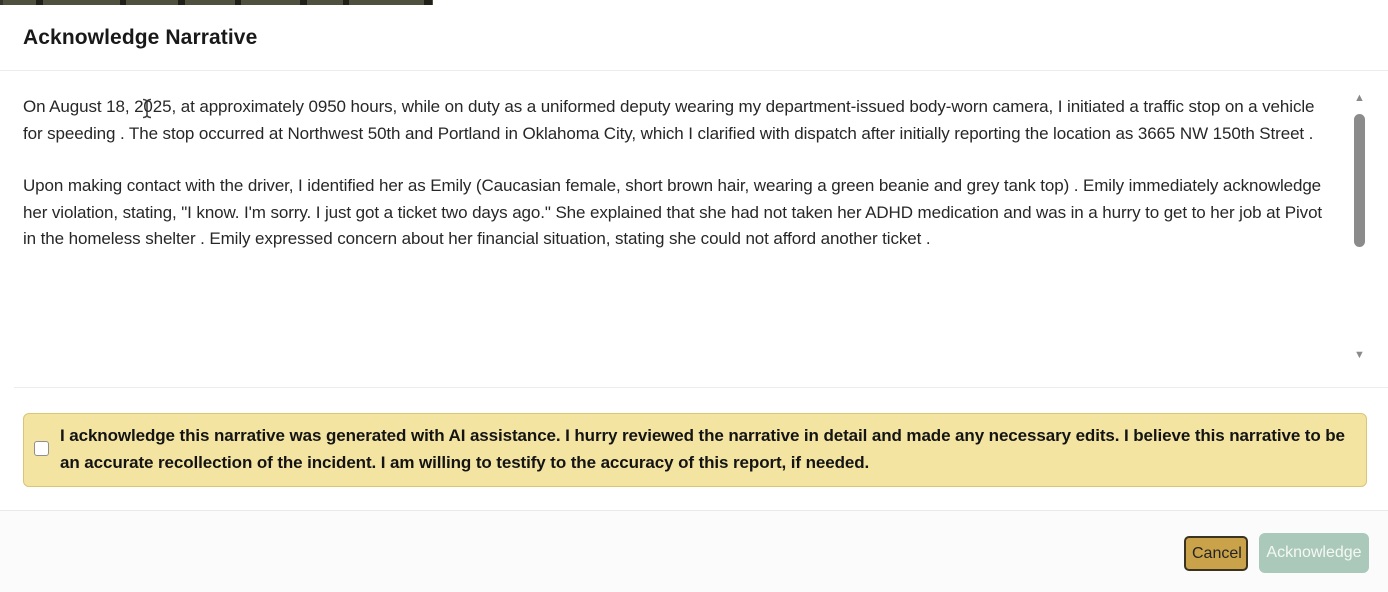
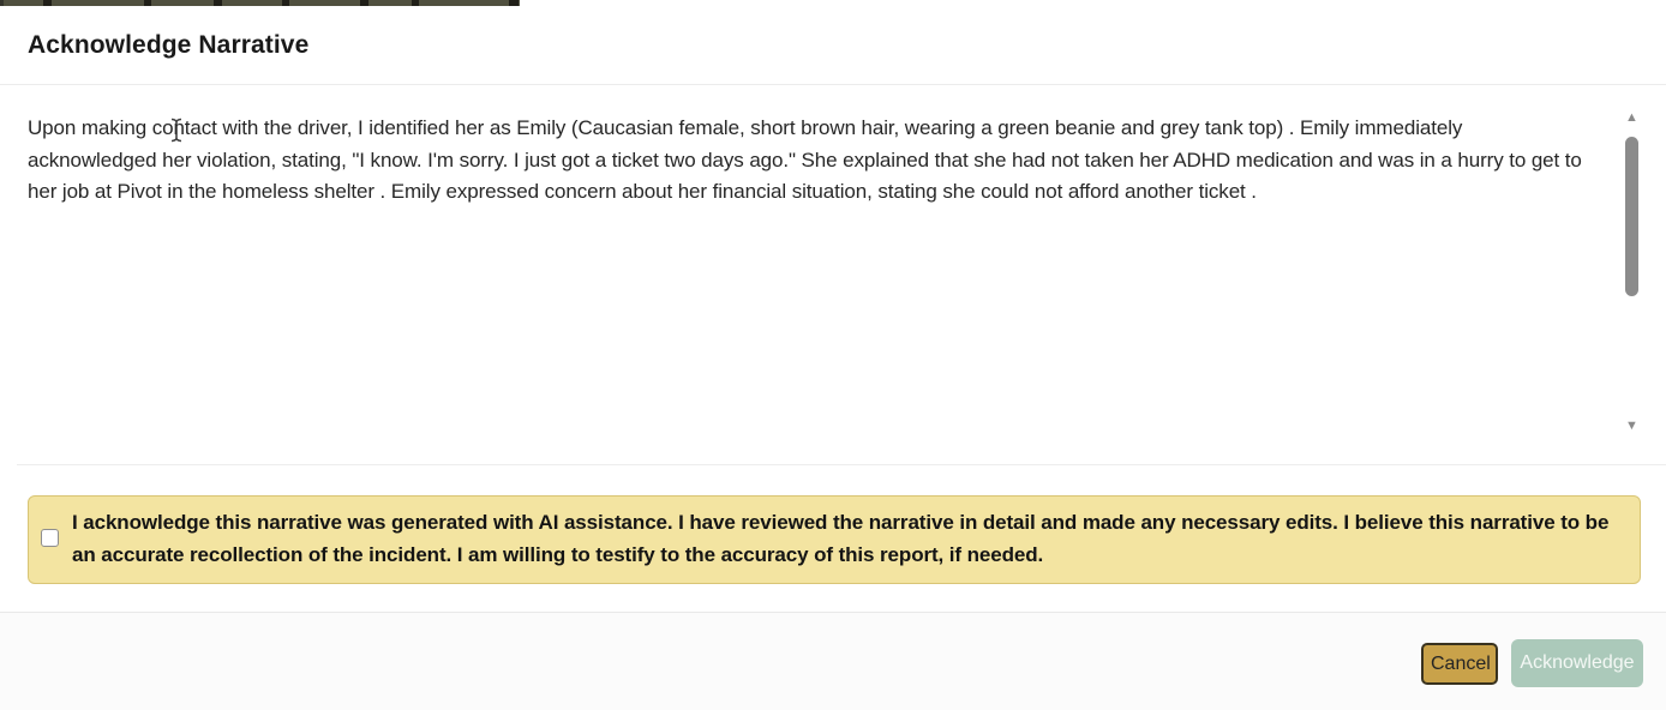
  Acknowledge Narrative
- On August 18, 2025, at approximately 0950 hours, while on duty as a uniformed deputy wearing my department-issued body-worn camera, I initiated a traffic stop on a vehicle for speeding . The stop occurred at Northwest 50th and Portland in Oklahoma City, which I clarified with dispatch after initially reporting the location as 3665 NW 150th Street .
- Upon making contact with the driver, I identified her as Emily (Caucasian female, short brown hair, wearing a green beanie and grey tank top) . Emily immediately acknowledge her violation, stating, "I know. I'm sorry. I just got a ticket two days ago." She explained that she had not taken her ADHD medication and was in a hurry to get to her job at Pivot in the homeless shelter . Emily expressed concern about her financial situation, stating she could not afford another ticket .
+ Upon making contact with the driver, I identified her as Emily (Caucasian female, short brown hair, wearing a green beanie and grey tank top) . Emily immediately acknowledged her violation, stating, "I know. I'm sorry. I just got a ticket two days ago." She explained that she had not taken her ADHD medication and was in a hurry to get to her job at Pivot in the homeless shelter . Emily expressed concern about her financial situation, stating she could not afford another ticket .
  ▲
  ▼
- I acknowledge this narrative was generated with AI assistance. I hurry reviewed the narrative in detail and made any necessary edits. I believe this narrative to be an accurate recollection of the incident. I am willing to testify to the accuracy of this report, if needed.
+ I acknowledge this narrative was generated with AI assistance. I have reviewed the narrative in detail and made any necessary edits. I believe this narrative to be an accurate recollection of the incident. I am willing to testify to the accuracy of this report, if needed.
  Cancel
  Acknowledge
